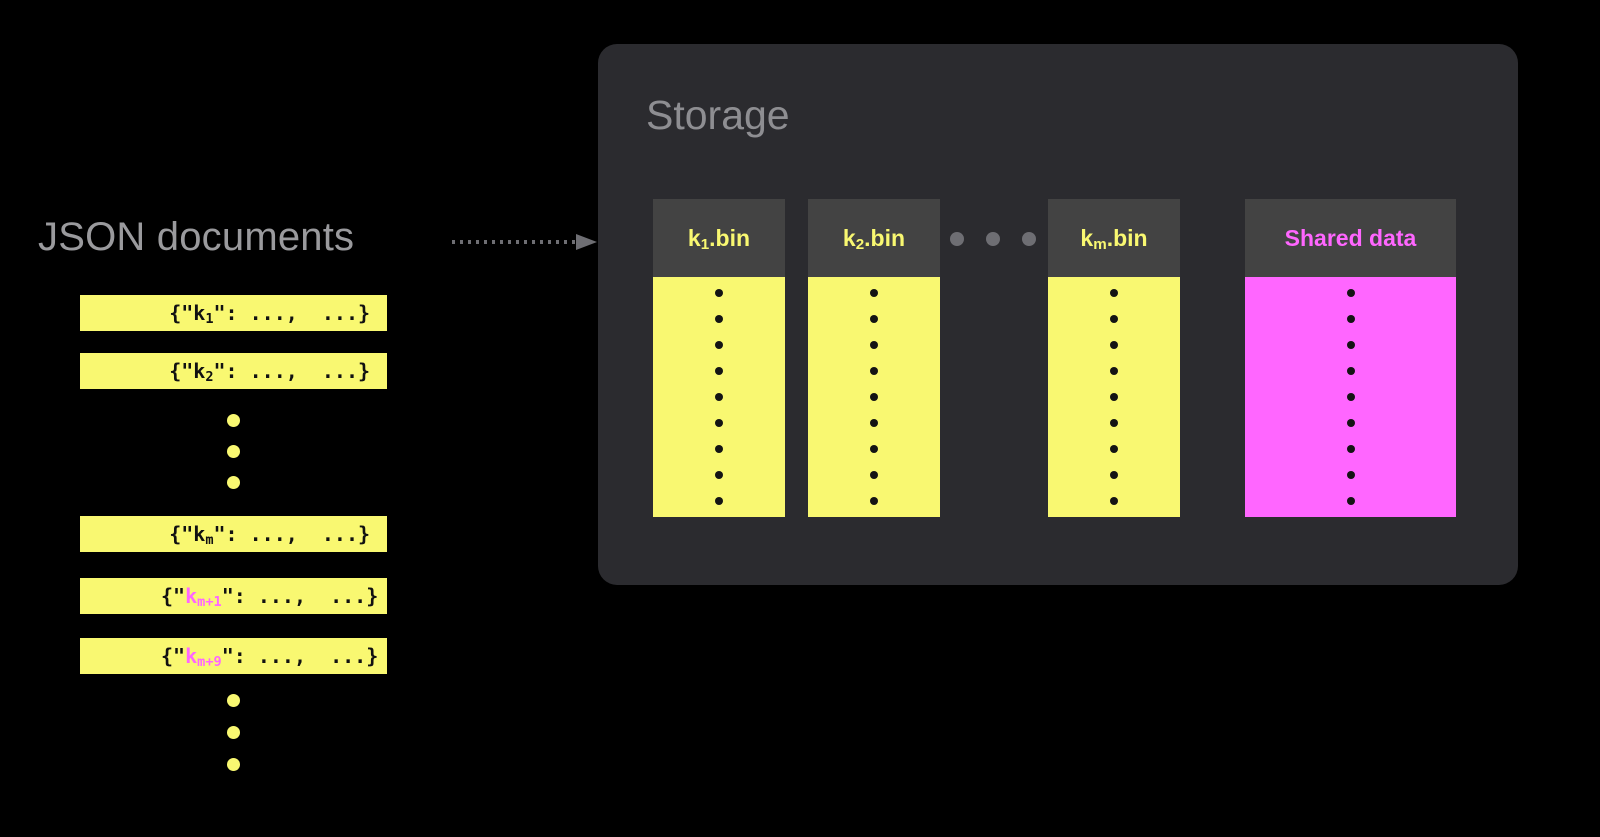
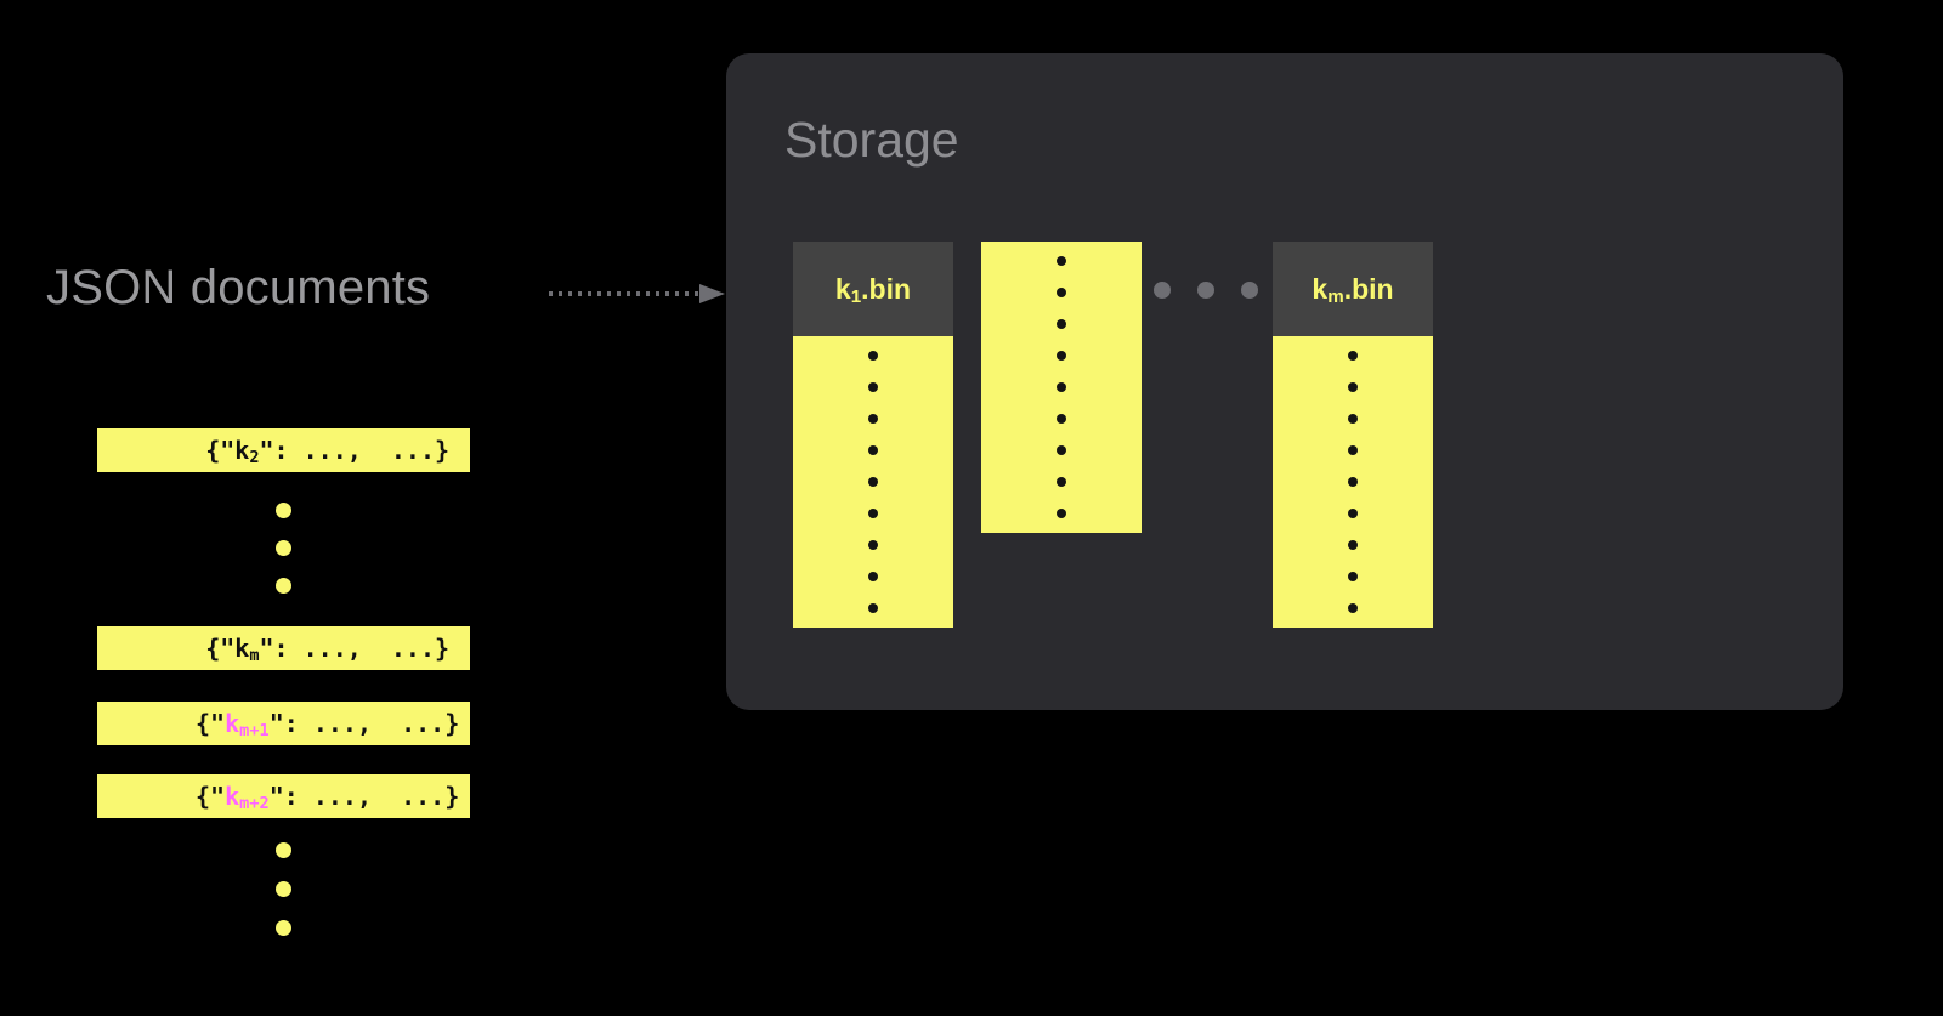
  JSON documents
- {"k1": ..., ...}
  {"k2": ..., ...}
  {"km": ..., ...}
  {"km+1": ..., ...}
- {"km+9": ..., ...}
+ {"km+2": ..., ...}
  Storage
  k1.bin
- k2.bin
  km.bin
- Shared data
